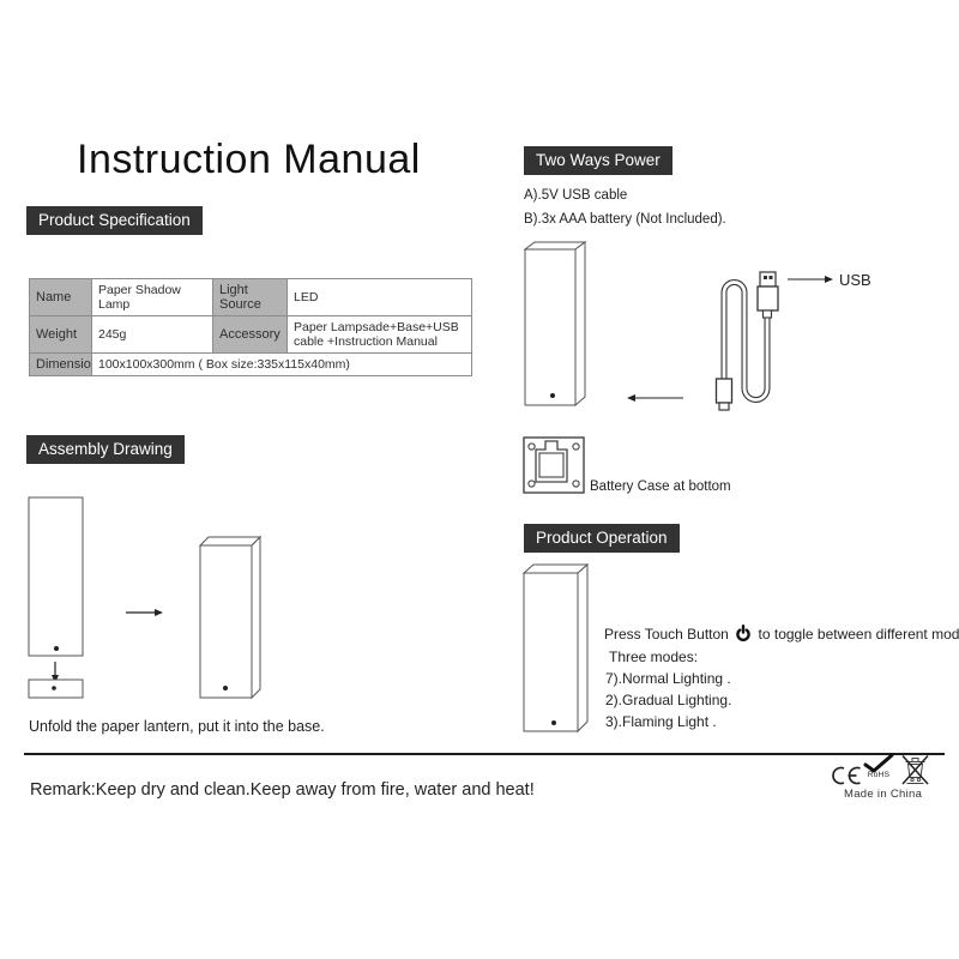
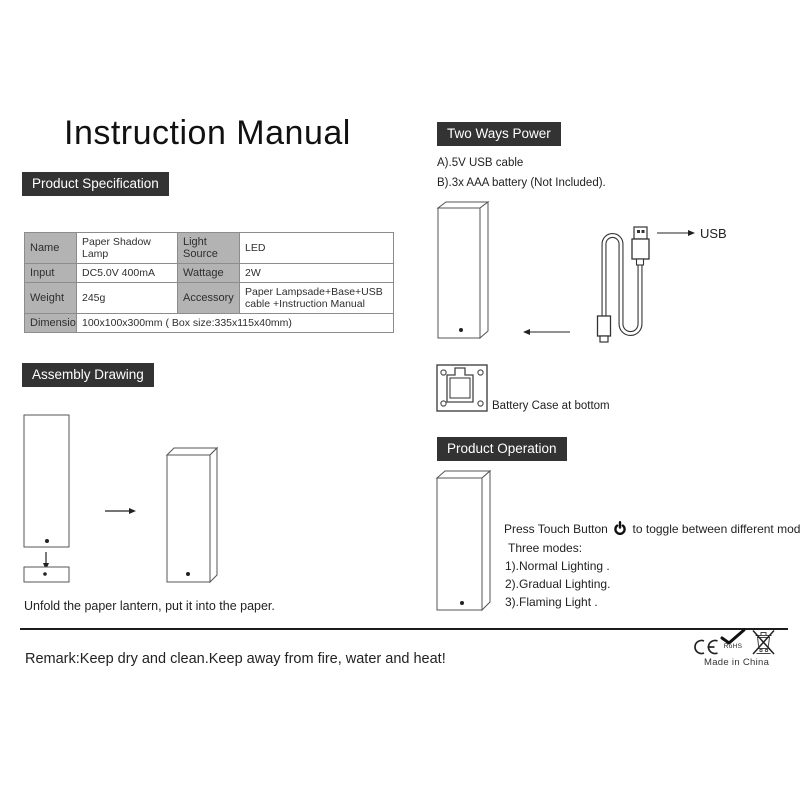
  Instruction Manual
  Product Specification
  Name	Paper Shadow Lamp	Light Source	LED
+ Input	DC5.0V 400mA	Wattage	2W
  Weight	245g	Accessory	Paper Lampsade+Base+USB cable +Instruction Manual
  Dimensio	100x100x300mm ( Box size:335x115x40mm)
  Assembly Drawing
- Unfold the paper lantern, put it into the base.
+ Unfold the paper lantern, put it into the paper.
  Two Ways Power
  A).5V USB cable
  B).3x AAA battery (Not Included).
  USB
  Battery Case at bottom
  Product Operation
  Press Touch Button to toggle between different mod
  Three modes:
- 7).Normal Lighting .
+ 1).Normal Lighting .
  2).Gradual Lighting.
  3).Flaming Light .
  Remark:Keep dry and clean.Keep away from fire, water and heat!
  Made in China
